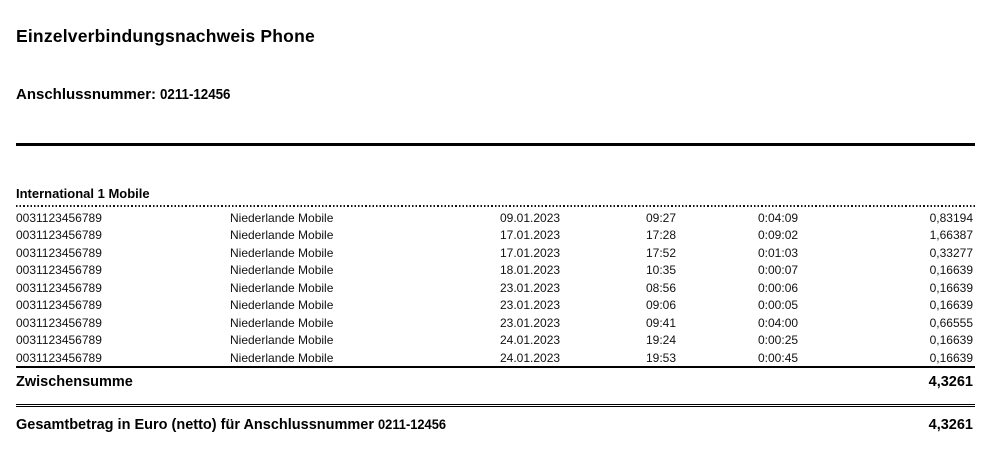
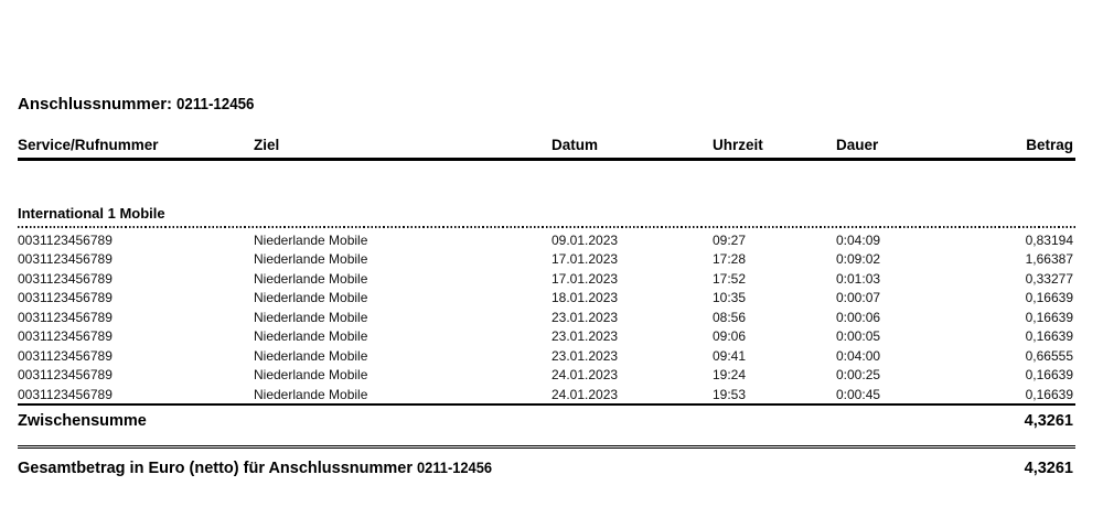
- Einzelverbindungsnachweis Phone
  Anschlussnummer: 0211-12456
+ Service/Rufnummer
+ Ziel
+ Datum
+ Uhrzeit
+ Dauer
+ Betrag
  International 1 Mobile
  0031123456789
  Niederlande Mobile
  09.01.2023
  09:27
  0:04:09
  0,83194
  0031123456789
  Niederlande Mobile
  17.01.2023
  17:28
  0:09:02
  1,66387
  0031123456789
  Niederlande Mobile
  17.01.2023
  17:52
  0:01:03
  0,33277
  0031123456789
  Niederlande Mobile
  18.01.2023
  10:35
  0:00:07
  0,16639
  0031123456789
  Niederlande Mobile
  23.01.2023
  08:56
  0:00:06
  0,16639
  0031123456789
  Niederlande Mobile
  23.01.2023
  09:06
  0:00:05
  0,16639
  0031123456789
  Niederlande Mobile
  23.01.2023
  09:41
  0:04:00
  0,66555
  0031123456789
  Niederlande Mobile
  24.01.2023
  19:24
  0:00:25
  0,16639
  0031123456789
  Niederlande Mobile
  24.01.2023
  19:53
  0:00:45
  0,16639
  Zwischensumme
  4,3261
  Gesamtbetrag in Euro (netto) für Anschlussnummer 0211-12456
  4,3261
